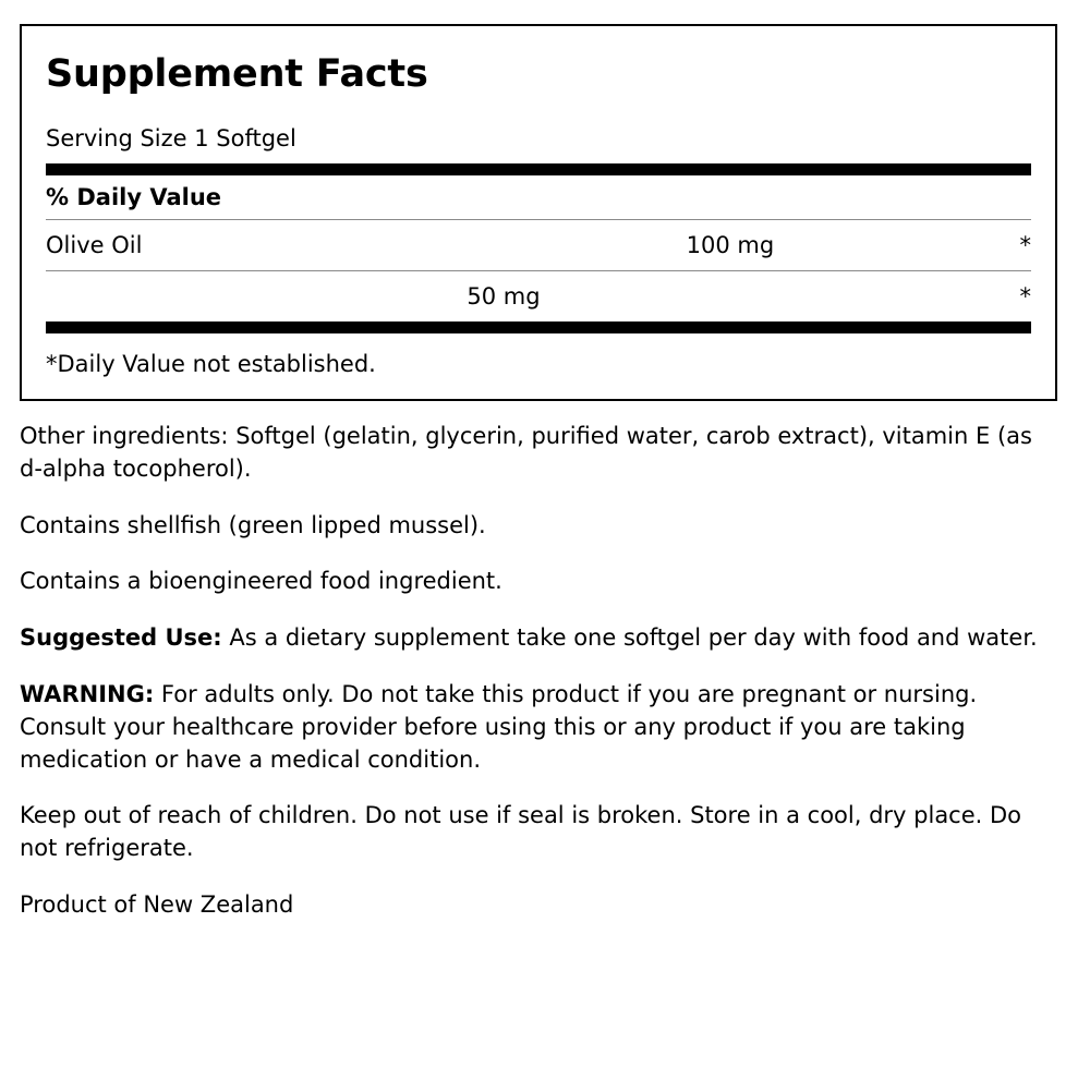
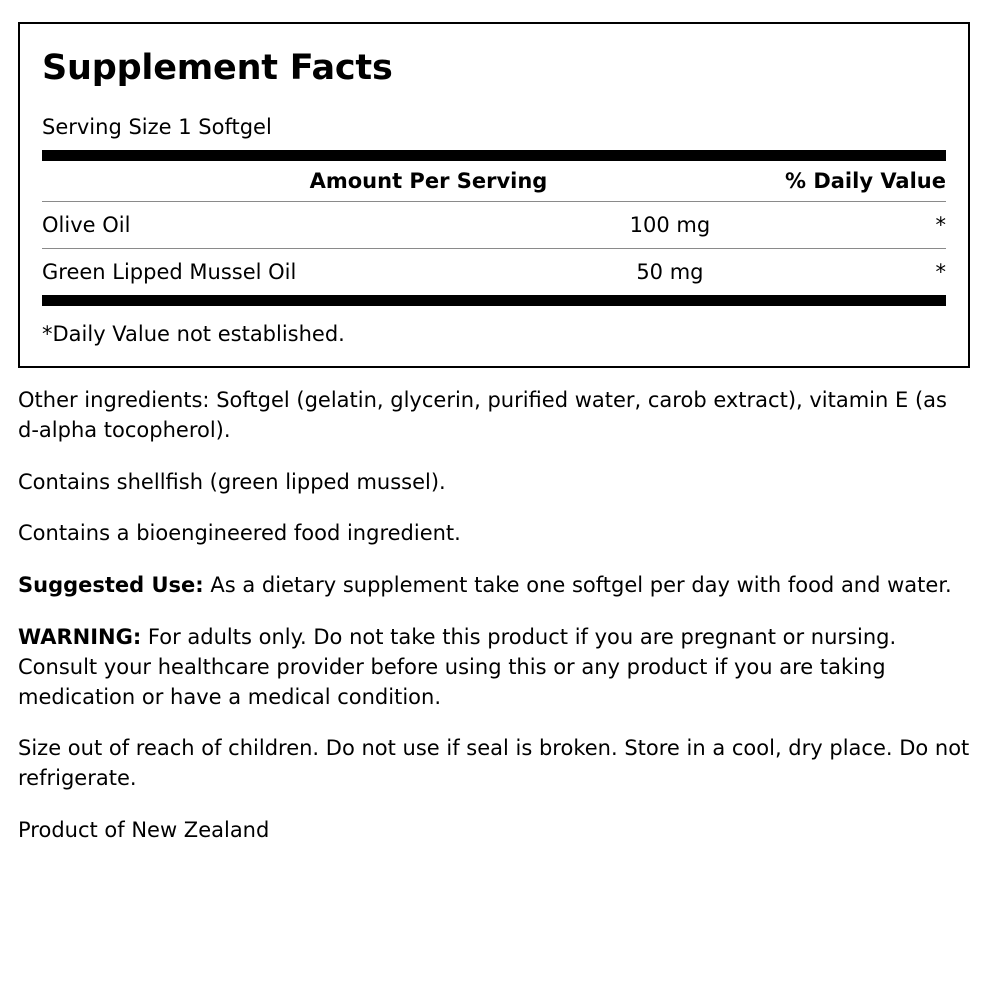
  Supplement Facts
  Serving Size 1 Softgel
+ Amount Per Serving
  % Daily Value
  Olive Oil
  100 mg
  *
+ Green Lipped Mussel Oil
  50 mg
  *
  *Daily Value not established.
  Other ingredients: Softgel (gelatin, glycerin, purified water, carob extract), vitamin E (as d-alpha tocopherol).
  Contains shellfish (green lipped mussel).
  Contains a bioengineered food ingredient.
  Suggested Use: As a dietary supplement take one softgel per day with food and water.
  WARNING: For adults only. Do not take this product if you are pregnant or nursing. Consult your healthcare provider before using this or any product if you are taking medication or have a medical condition.
- Keep out of reach of children. Do not use if seal is broken. Store in a cool, dry place. Do not refrigerate.
+ Size out of reach of children. Do not use if seal is broken. Store in a cool, dry place. Do not refrigerate.
  Product of New Zealand
